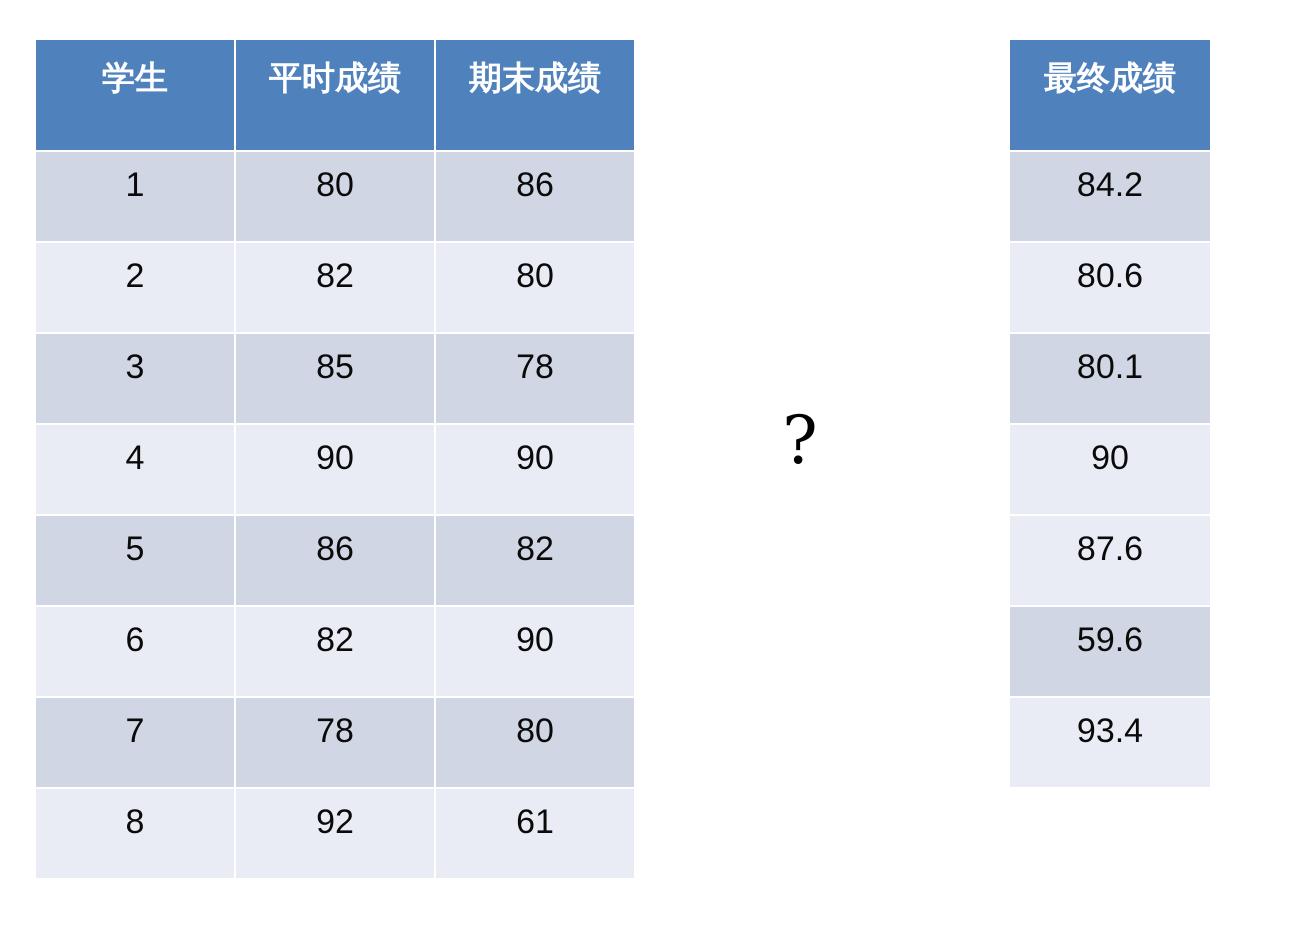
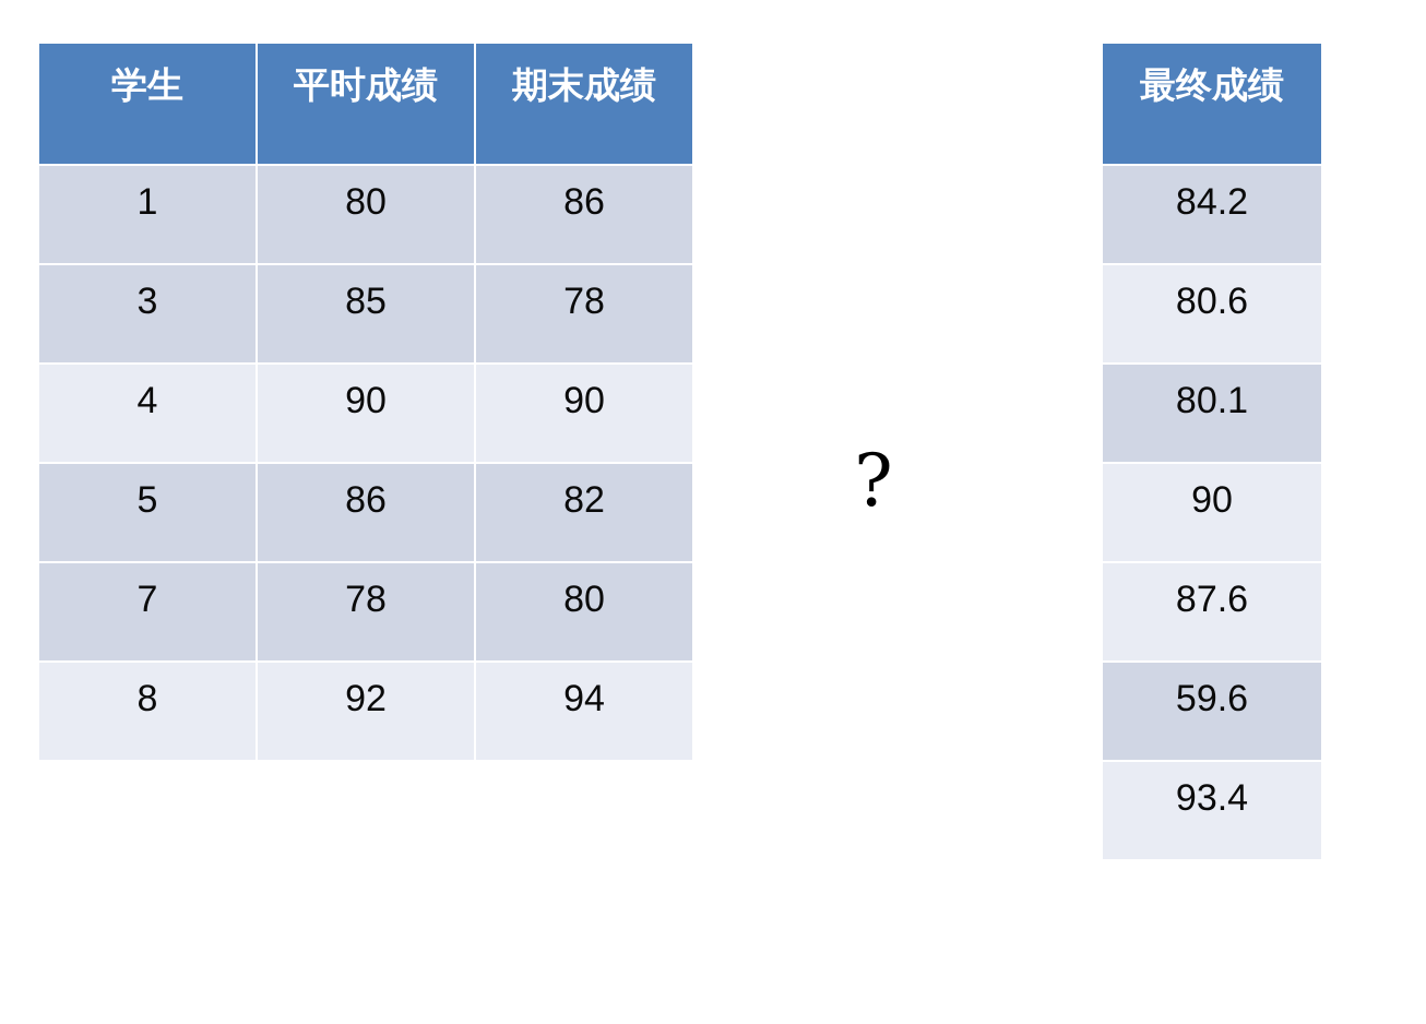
  学生	平时成绩	期末成绩
  1	80	86
- 2	82	80
  3	85	78
  4	90	90
  5	86	82
- 6	82	90
  7	78	80
- 8	92	61
+ 8	92	94
  ?
  最终成绩
  84.2
  80.6
  80.1
  90
  87.6
  59.6
  93.4
